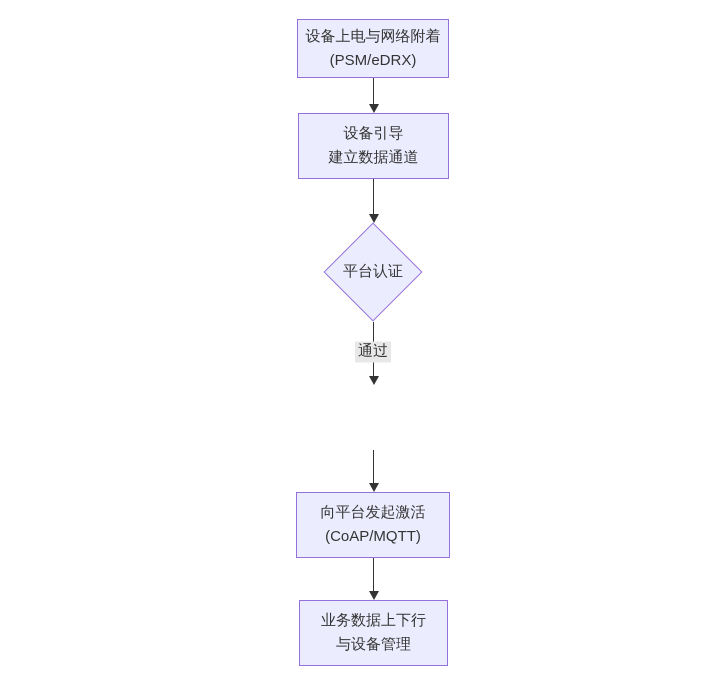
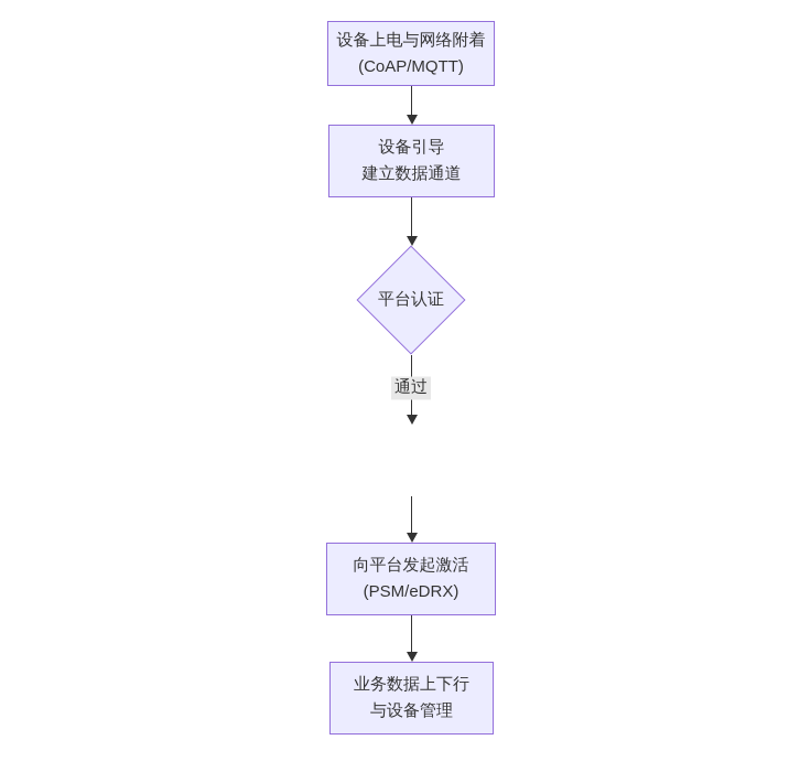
  设备上电与网络附着
- (PSM/eDRX)
+ (CoAP/MQTT)
  设备引导
  建立数据通道
  平台认证
  通过
  向平台发起激活
- (CoAP/MQTT)
+ (PSM/eDRX)
  业务数据上下行
  与设备管理
